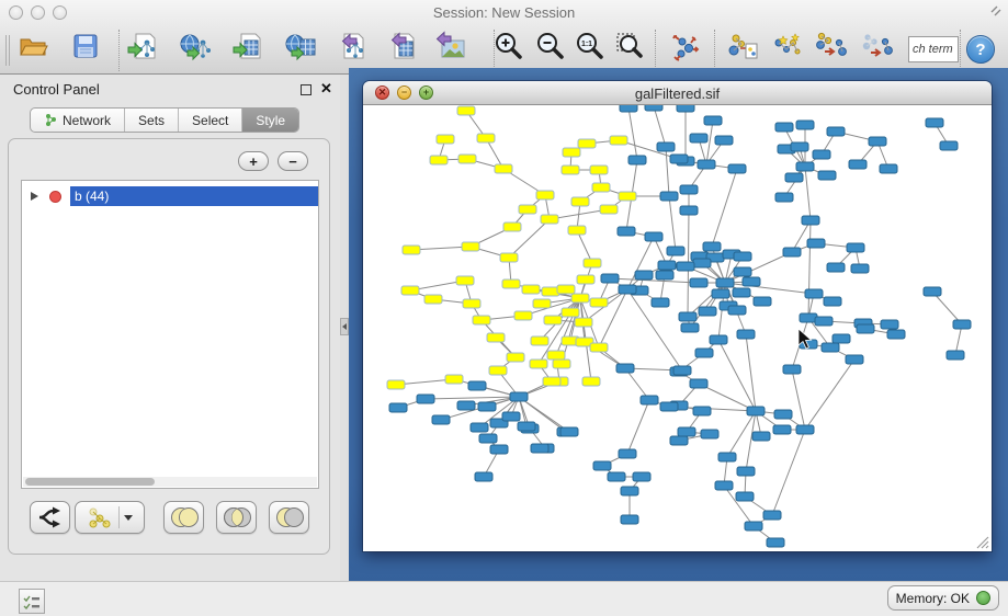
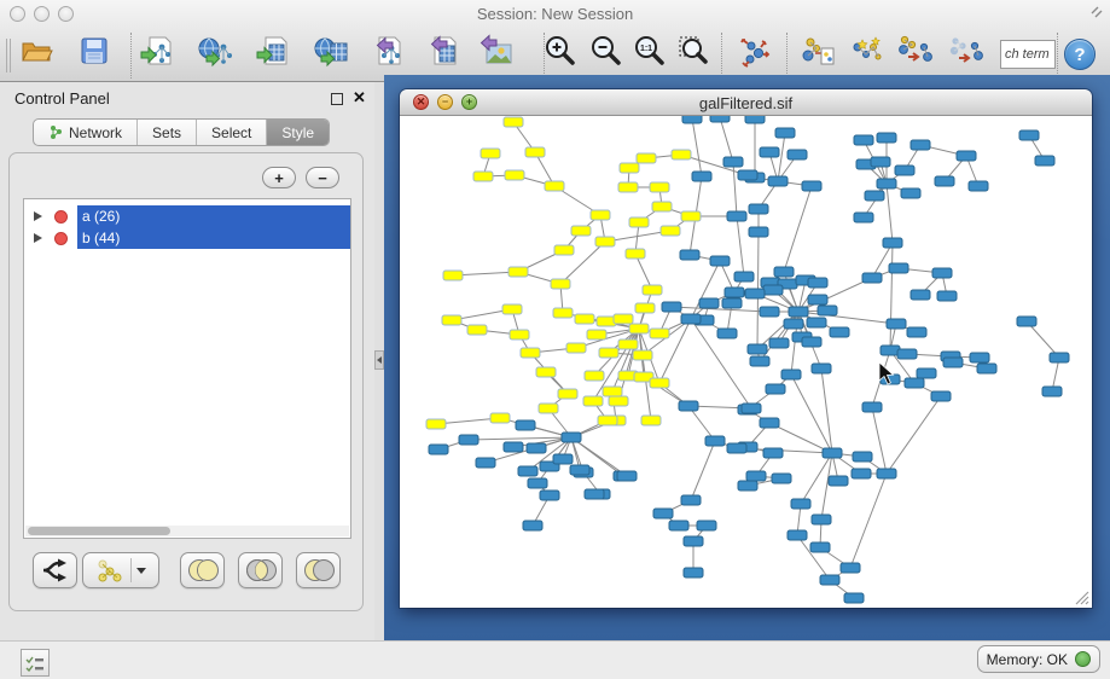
  Session: New Session
  ch term
  ?
  Control Panel
  ✕
  Network
  Sets
  Select
  Style
  +
  −
+ a (26)
  b (44)
  ✕
  −
  +
  galFiltered.sif
  Memory: OK
